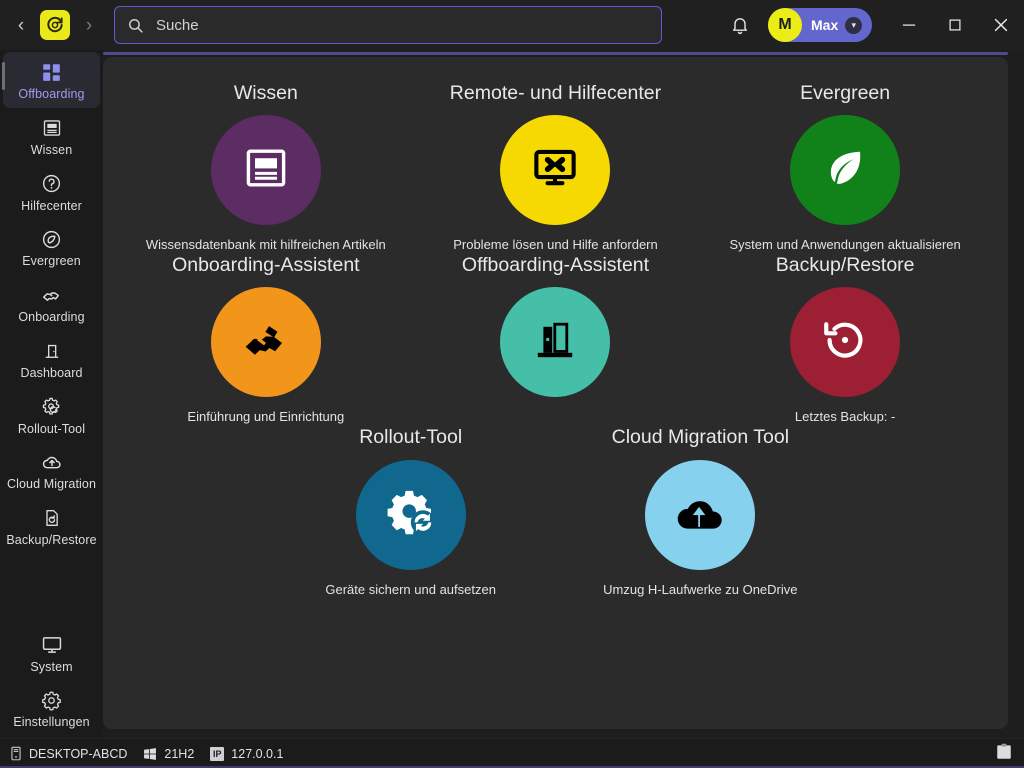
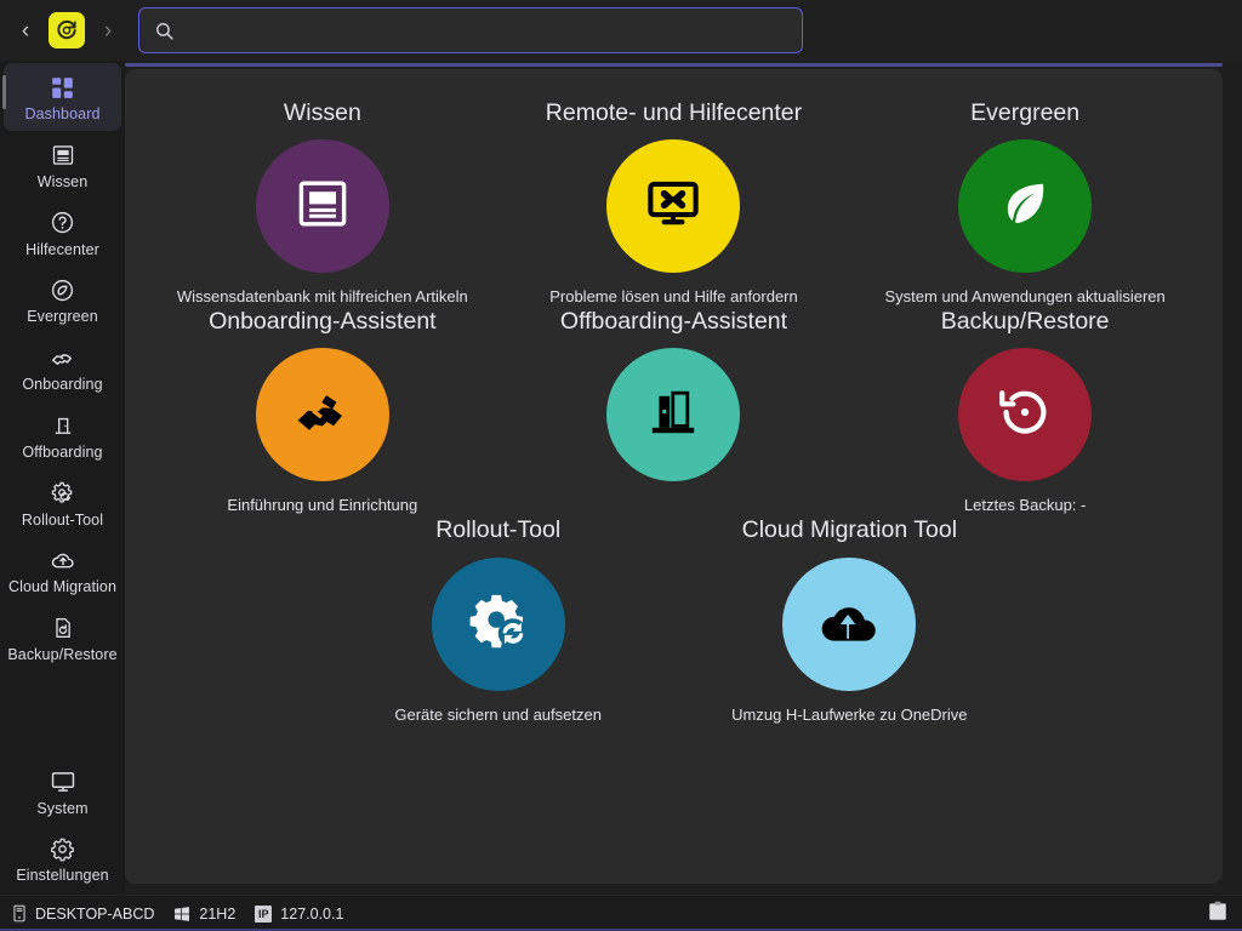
  ‹
  ›
- Suche
- M
- Max
- ▾
- Offboarding
+ Dashboard
  Wissen
  Hilfecenter
  Evergreen
  Onboarding
- Dashboard
+ Offboarding
  Rollout-Tool
  Cloud Migration
  Backup/Restore
  System
  Einstellungen
  Wissen
  Wissensdatenbank mit hilfreichen Artikeln
  Remote- und Hilfecenter
  Probleme lösen und Hilfe anfordern
  Evergreen
  System und Anwendungen aktualisieren
  Onboarding-Assistent
  Einführung und Einrichtung
  Offboarding-Assistent
  Backup/Restore
  Letztes Backup: -
  Rollout-Tool
  Geräte sichern und aufsetzen
  Cloud Migration Tool
  Umzug H-Laufwerke zu OneDrive
  DESKTOP-ABCD
  21H2
  IP
  127.0.0.1
